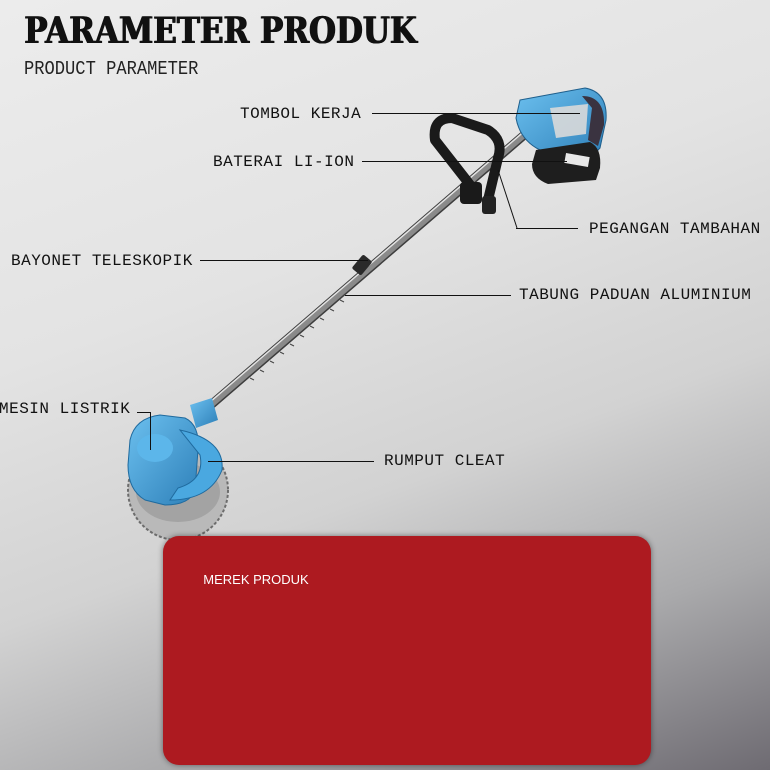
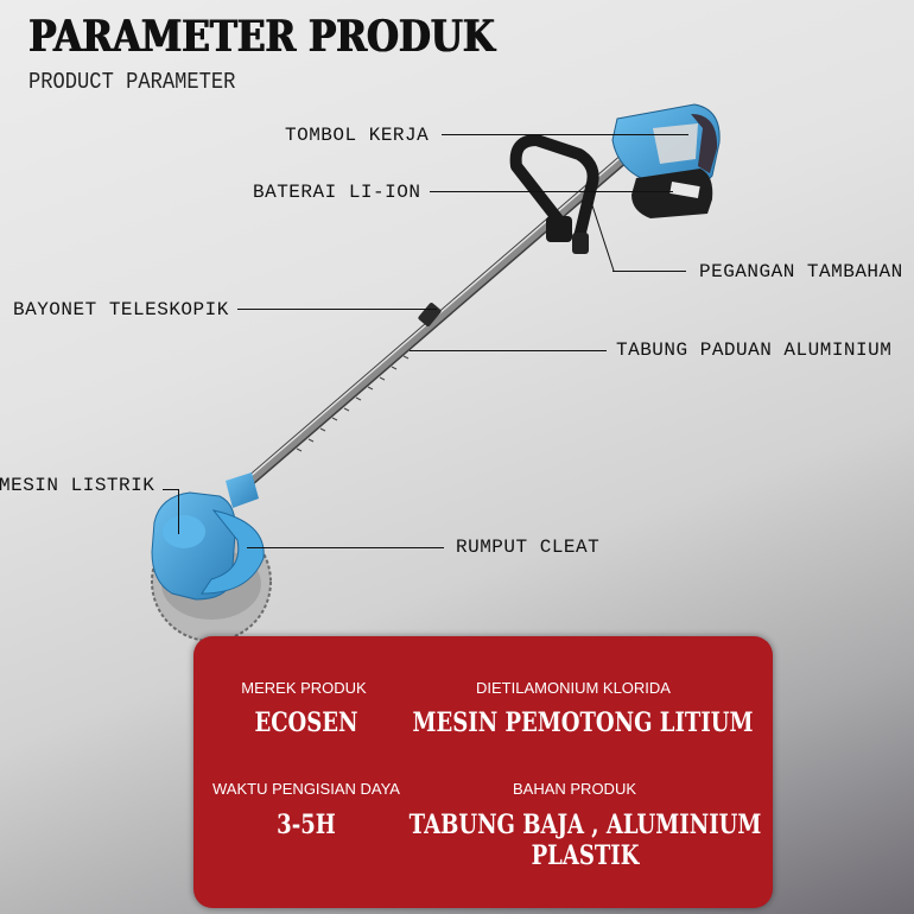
  PARAMETER PRODUK
  PRODUCT PARAMETER
  TOMBOL KERJA
  BATERAI LI-ION
  PEGANGAN TAMBAHAN
  BAYONET TELESKOPIK
  TABUNG PADUAN ALUMINIUM
  MESIN LISTRIK
  RUMPUT CLEAT
  MEREK PRODUK
+ ECOSEN
+ DIETILAMONIUM KLORIDA
+ MESIN PEMOTONG LITIUM
+ WAKTU PENGISIAN DAYA
+ 3-5H
+ BAHAN PRODUK
+ TABUNG BAJA , ALUMINIUM
+ PLASTIK
